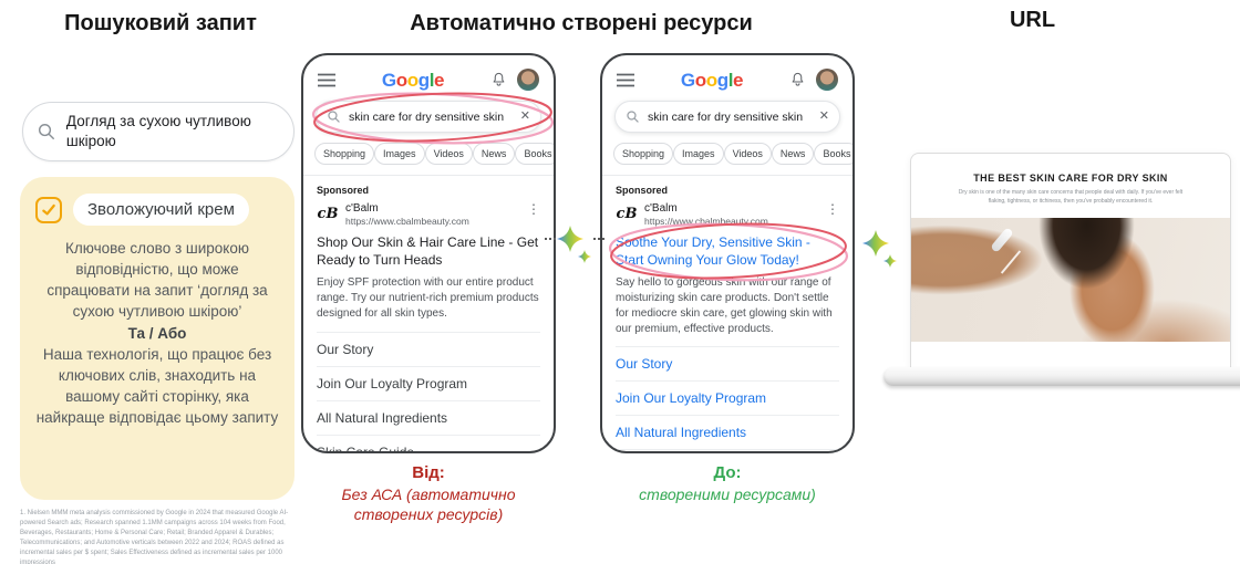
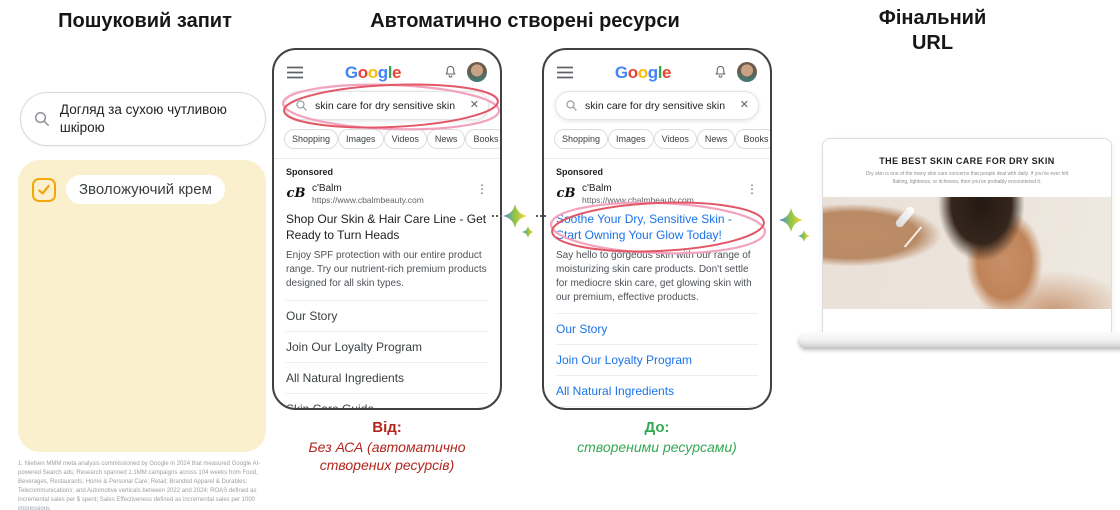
  Пошуковий запит
  Автоматично створені ресурси
+ Фінальний
  URL
  Догляд за сухою чутливою шкірою
  Зволожуючий крем
- Ключове слово з широкою відповідністю, що може спрацювати на запит ‘догляд за сухою чутливою шкірою’
- Та / Або
- Наша технологія, що працює без ключових слів, знаходить на вашому сайті сторінку, яка найкраще відповідає цьому запиту
  Google
  skin care for dry sensitive skin
  ✕
  Shopping
  Images
  Videos
  News
  Books
  Sponsored
  cB
  c'Balm
  https://www.cbalmbeauty.com
  ⋮
  Shop Our Skin & Hair Care Line - Get Ready to Turn Heads
  Enjoy SPF protection with our entire product range. Try our nutrient-rich premium products designed for all skin types.
  Our Story
  Join Our Loyalty Program
  All Natural Ingredients
  Від:
  Без АСА (автоматично
  створених ресурсів)
  Google
  skin care for dry sensitive skin
  ✕
  Shopping
  Images
  Videos
  News
  Books
  Sponsored
  cB
  c'Balm
  https://www.cbalmbeauty.com
  ⋮
  Sothe Your Dry, Sensitive Skin - tart Owning Your Glow Today!
  Say hello to gorgeous skin with our range of moisturizing skin care products. Don't settle for mediocre skin care, get glowing skin with our premium, effective products.
  Our Story
  Join Our Loyalty Program
  All Natural Ingredients
  До:
  створеними ресурсами)
  THE BEST SKIN CARE FOR DRY SKIN
